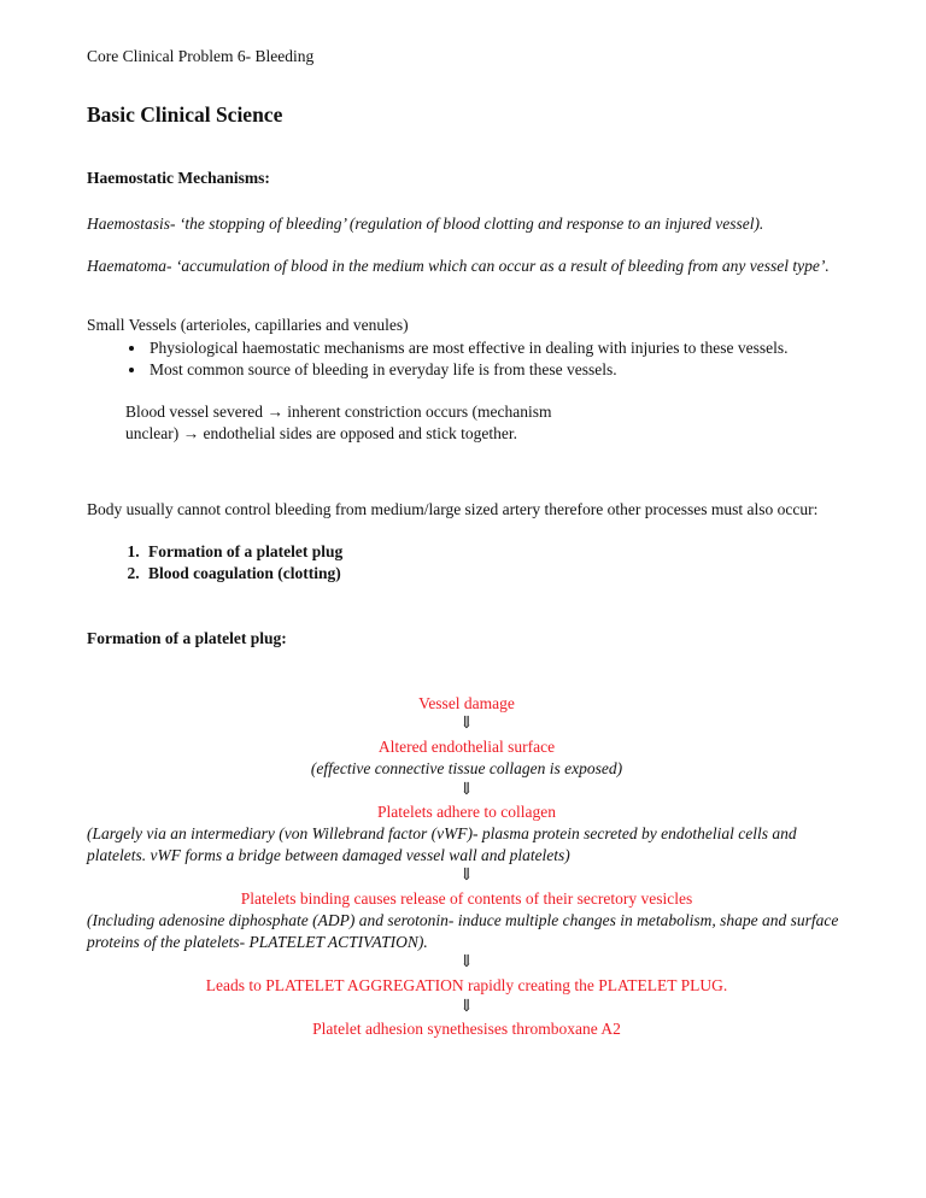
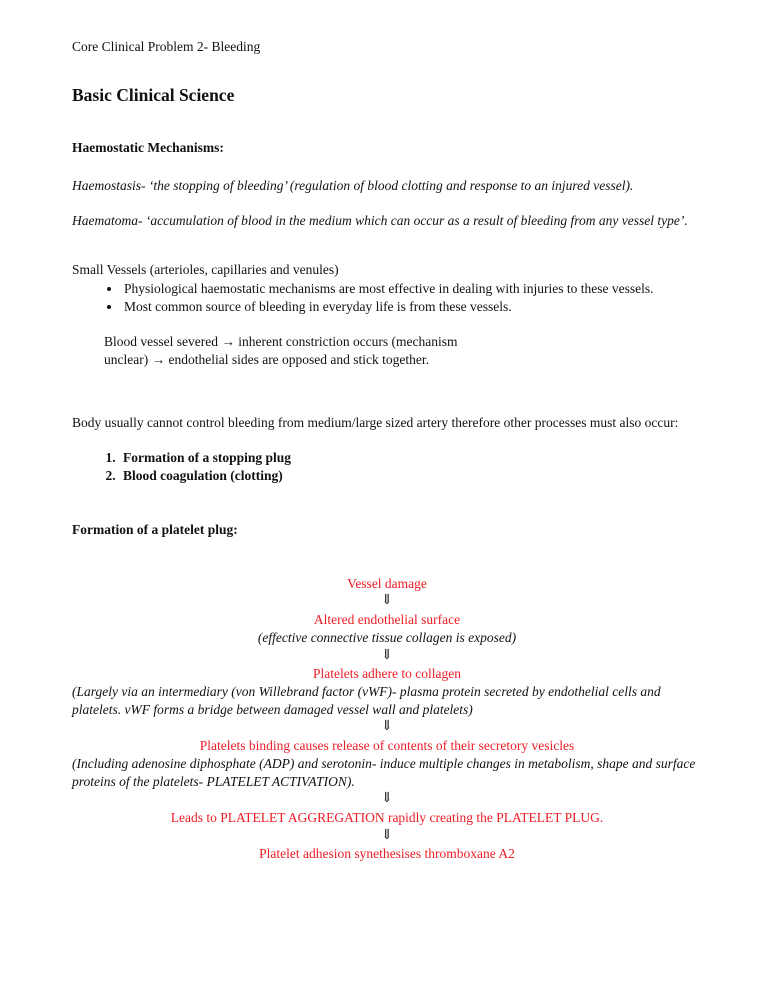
- Core Clinical Problem 6- Bleeding
+ Core Clinical Problem 2- Bleeding
  Basic Clinical Science
  Haemostatic Mechanisms:
  Haemostasis- ‘the stopping of bleeding’ (regulation of blood clotting and response to an injured vessel).
  Haematoma- ‘accumulation of blood in the medium which can occur as a result of bleeding from any vessel type’.
  Small Vessels (arterioles, capillaries and venules)
  Physiological haemostatic mechanisms are most effective in dealing with injuries to these vessels.
  Most common source of bleeding in everyday life is from these vessels.
  Blood vessel severed → inherent constriction occurs (mechanism unclear) → endothelial sides are opposed and stick together.
  Body usually cannot control bleeding from medium/large sized artery therefore other processes must also occur:
- Formation of a platelet plug
+ Formation of a stopping plug
  Blood coagulation (clotting)
  Formation of a platelet plug:
  Vessel damage
  ⇓
  Altered endothelial surface
  (effective connective tissue collagen is exposed)
  ⇓
  Platelets adhere to collagen
  (Largely via an intermediary (von Willebrand factor (vWF)- plasma protein secreted by endothelial cells and platelets. vWF forms a bridge between damaged vessel wall and platelets)
  ⇓
  Platelets binding causes release of contents of their secretory vesicles
  (Including adenosine diphosphate (ADP) and serotonin- induce multiple changes in metabolism, shape and surface proteins of the platelets- PLATELET ACTIVATION).
  ⇓
  Leads to PLATELET AGGREGATION rapidly creating the PLATELET PLUG.
  ⇓
  Platelet adhesion synethesises thromboxane A2
